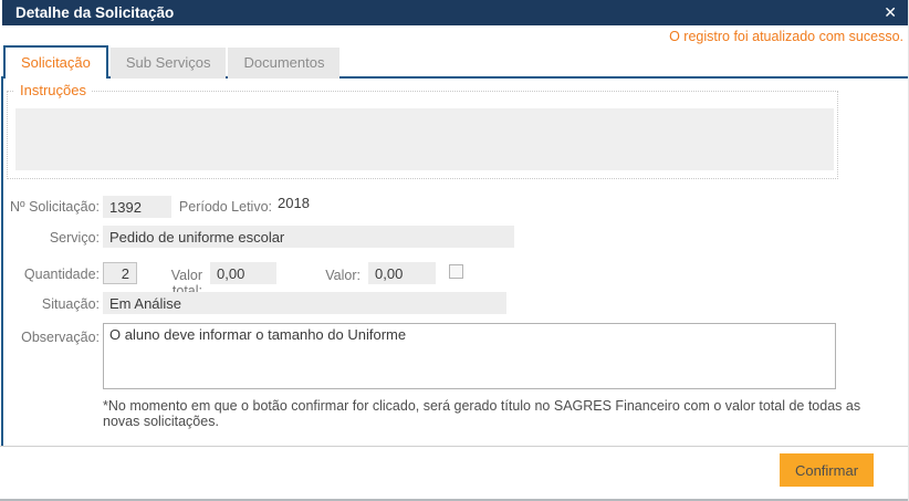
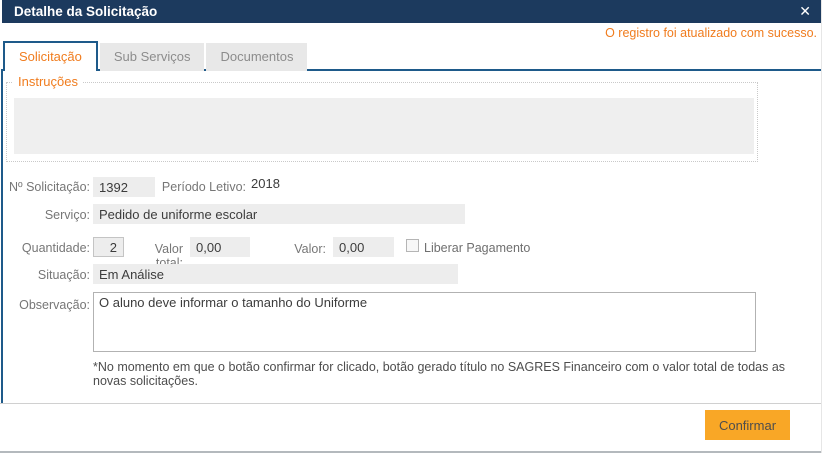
  Detalhe da Solicitação
  ✕
  O registro foi atualizado com sucesso.
  Solicitação
  Sub Serviços
  Documentos
  Instruções
  Nº Solicitação:
  1392
  Período Letivo:
  2018
  Serviço:
  Pedido de uniforme escolar
  Quantidade:
  2
  Valor total:
  0,00
  Valor:
  0,00
+ Liberar Pagamento
  Situação:
  Em Análise
  Observação:
  O aluno deve informar o tamanho do Uniforme
- *No momento em que o botão confirmar for clicado, será gerado título no SAGRES Financeiro com o valor total de todas as novas solicitações.
+ *No momento em que o botão confirmar for clicado, botão gerado título no SAGRES Financeiro com o valor total de todas as novas solicitações.
  Confirmar
